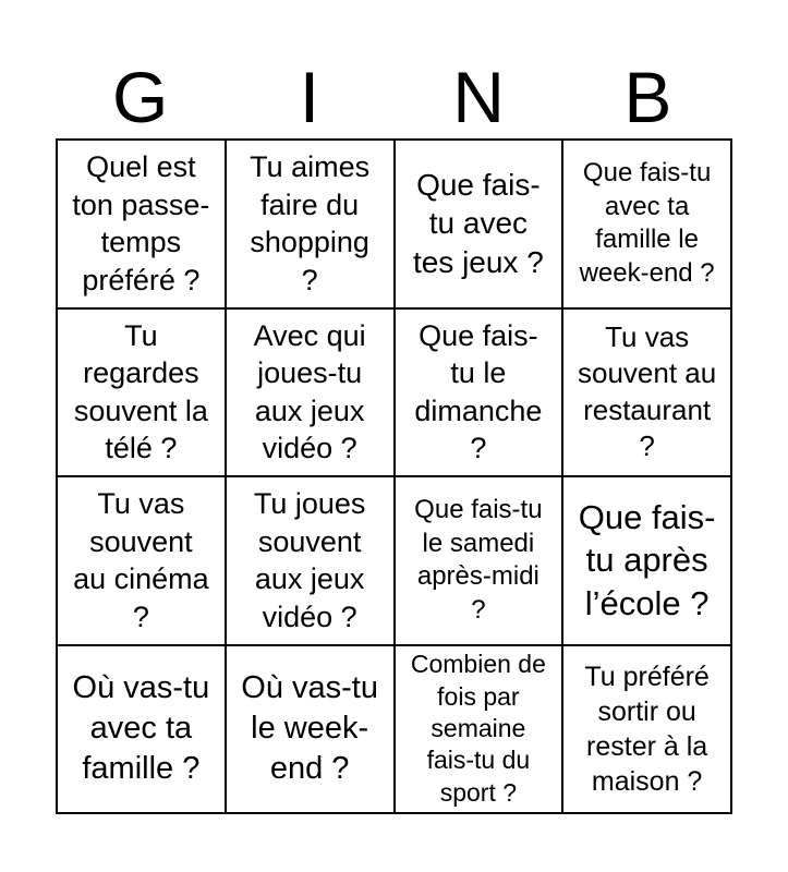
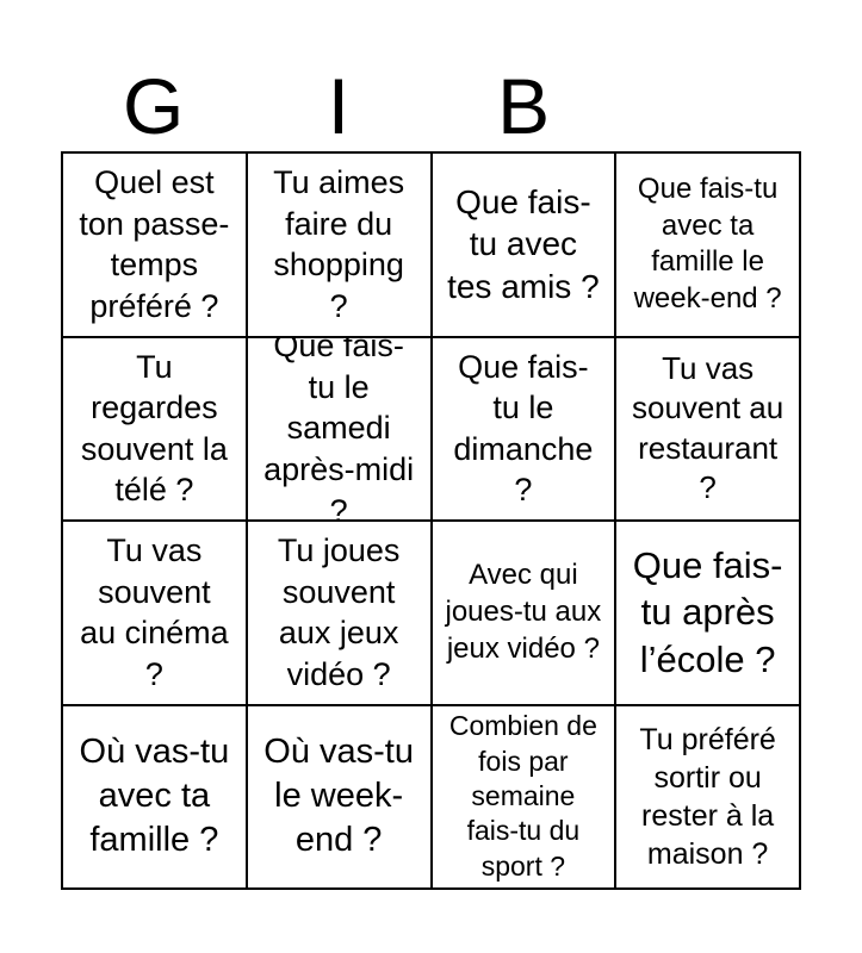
  G
  I
- N
  B
  Quel est ton passe-temps préféré ?
  Tu aimes faire du shopping ?
- Que fais-tu avec tes jeux ?
+ Que fais-tu avec tes amis ?
  Que fais-tu avec ta famille le week-end ?
  Tu regardes souvent la télé ?
- Avec qui joues-tu aux jeux vidéo ?
+ Que fais-tu le samedi après-midi ?
  Que fais-tu le dimanche ?
  Tu vas souvent au restaurant ?
  Tu vas souvent au cinéma ?
  Tu joues souvent aux jeux vidéo ?
- Que fais-tu le samedi après-midi ?
+ Avec qui joues-tu aux jeux vidéo ?
  Que fais-tu après l’école ?
  Où vas-tu avec ta famille ?
  Où vas-tu le week-end ?
  Combien de fois par semaine fais-tu du sport ?
  Tu préféré sortir ou rester à la maison ?
